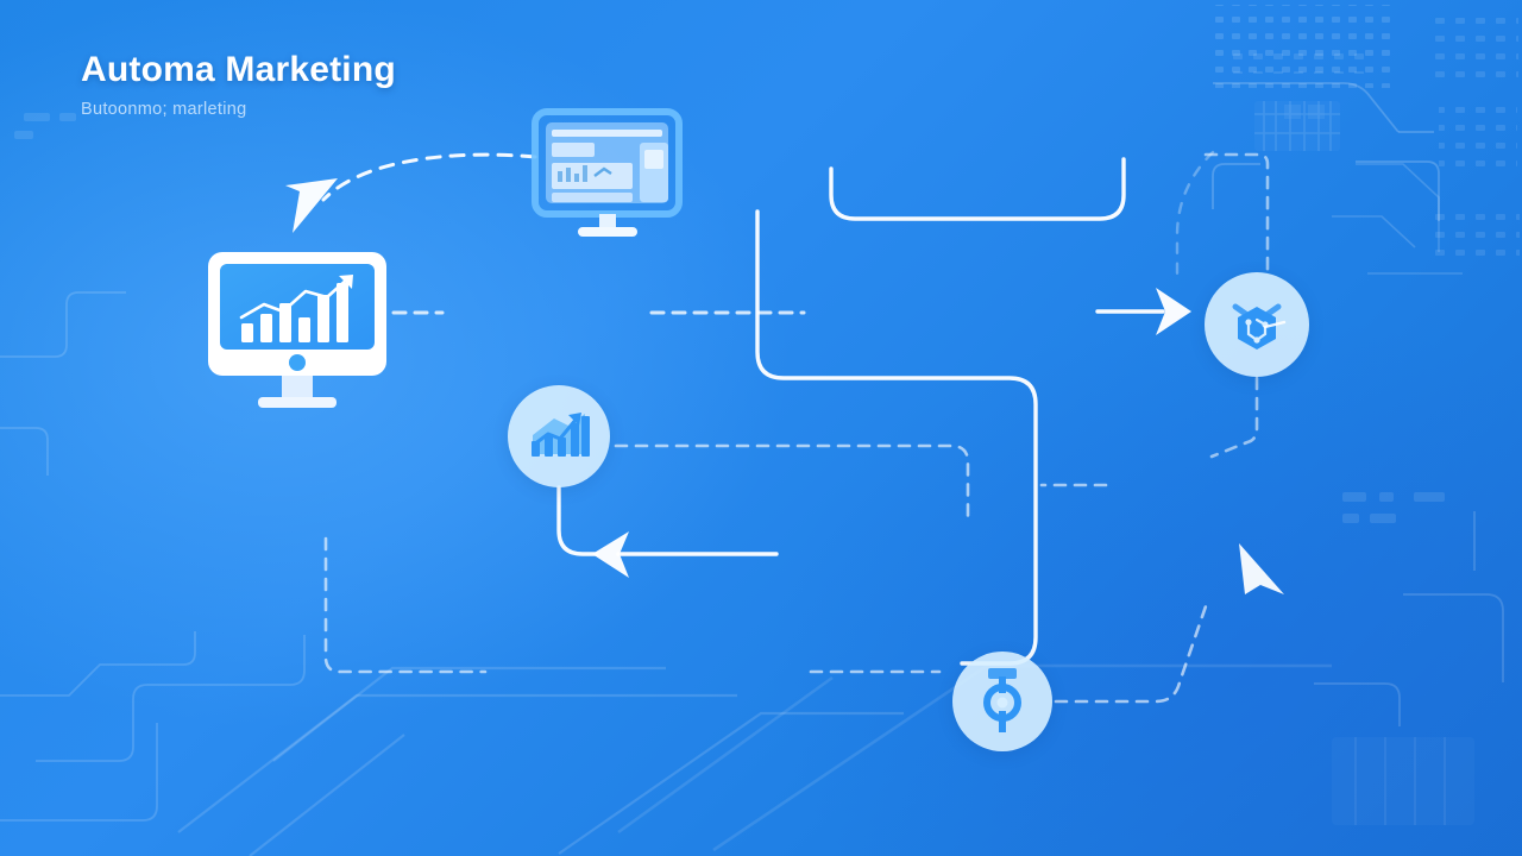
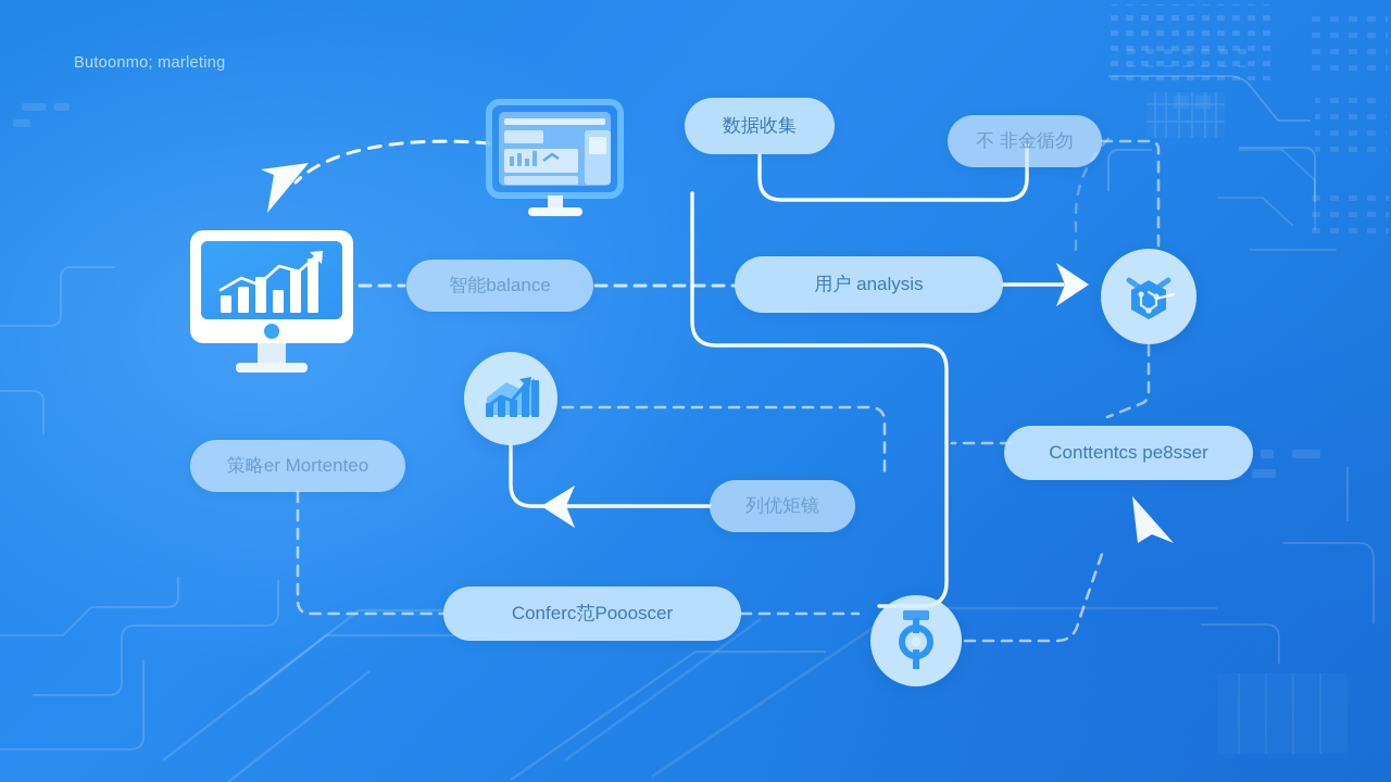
- Automa Marketing
  Butoonmo; marleting
+ 数据收集
+ 不 非金循勿
+ 智能balance
+ 用户 analysis
+ Conttentcs pe8sser
+ 策略er Mortenteo
+ 列优矩镜
+ Conferc范Poooscer
